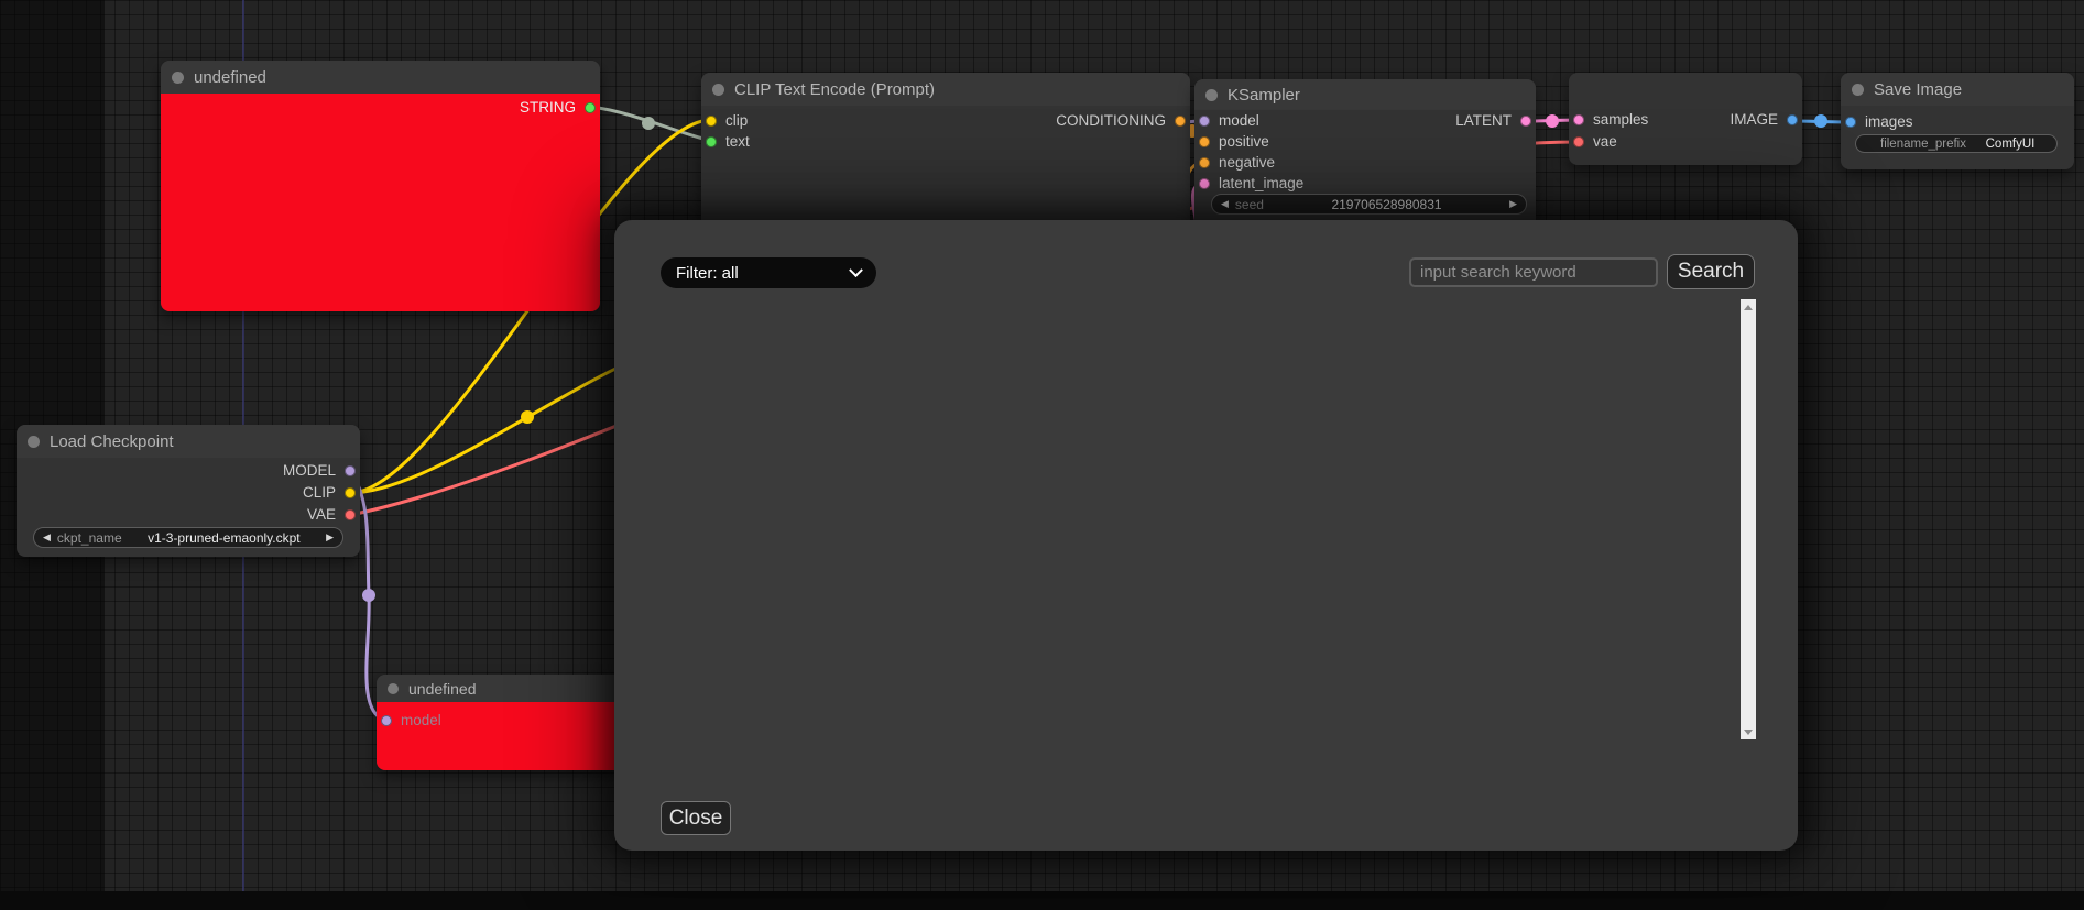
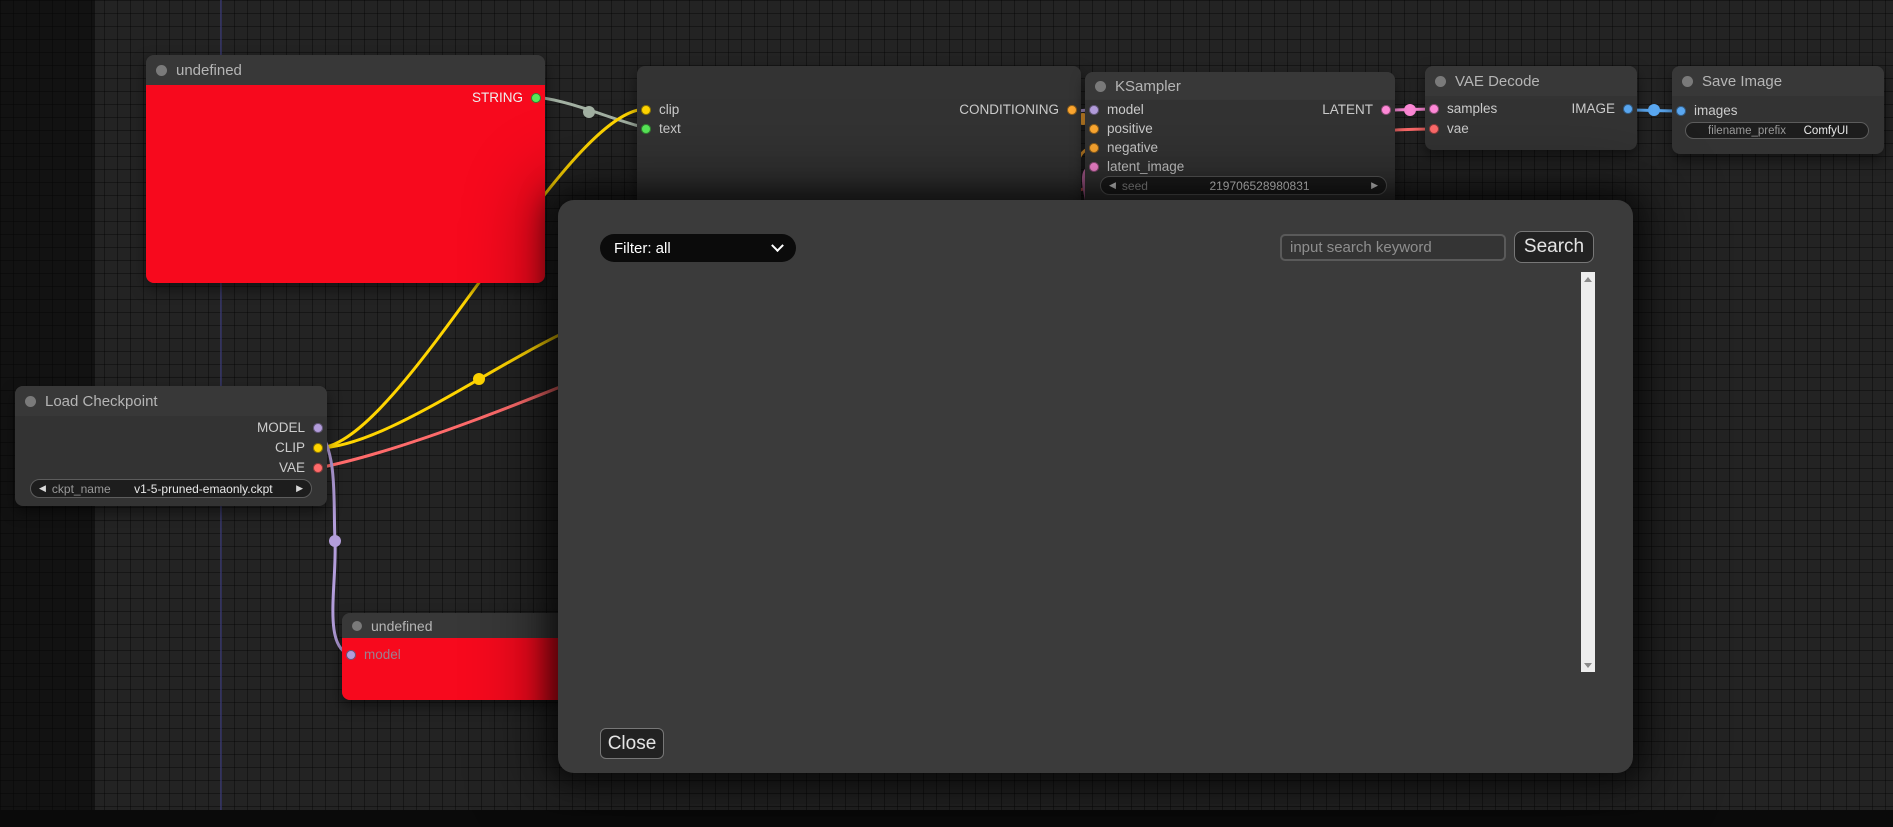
  undefined
  STRING
- CLIP Text Encode (Prompt)
  clip
  text
  CONDITIONING
  KSampler
  model
  positive
  negative
  latent_image
  LATENT
  ◀
  seed
  219706528980831
  ▶
+ VAE Decode
  samples
  vae
  IMAGE
  Save Image
  images
  filename_prefix
  ComfyUI
  Load Checkpoint
  MODEL
  CLIP
  VAE
  ◀
  ckpt_name
- v1-3-pruned-emaonly.ckpt
+ v1-5-pruned-emaonly.ckpt
  ▶
  undefined
  model
  Filter: all
  input search keyword
  Search
  Close
